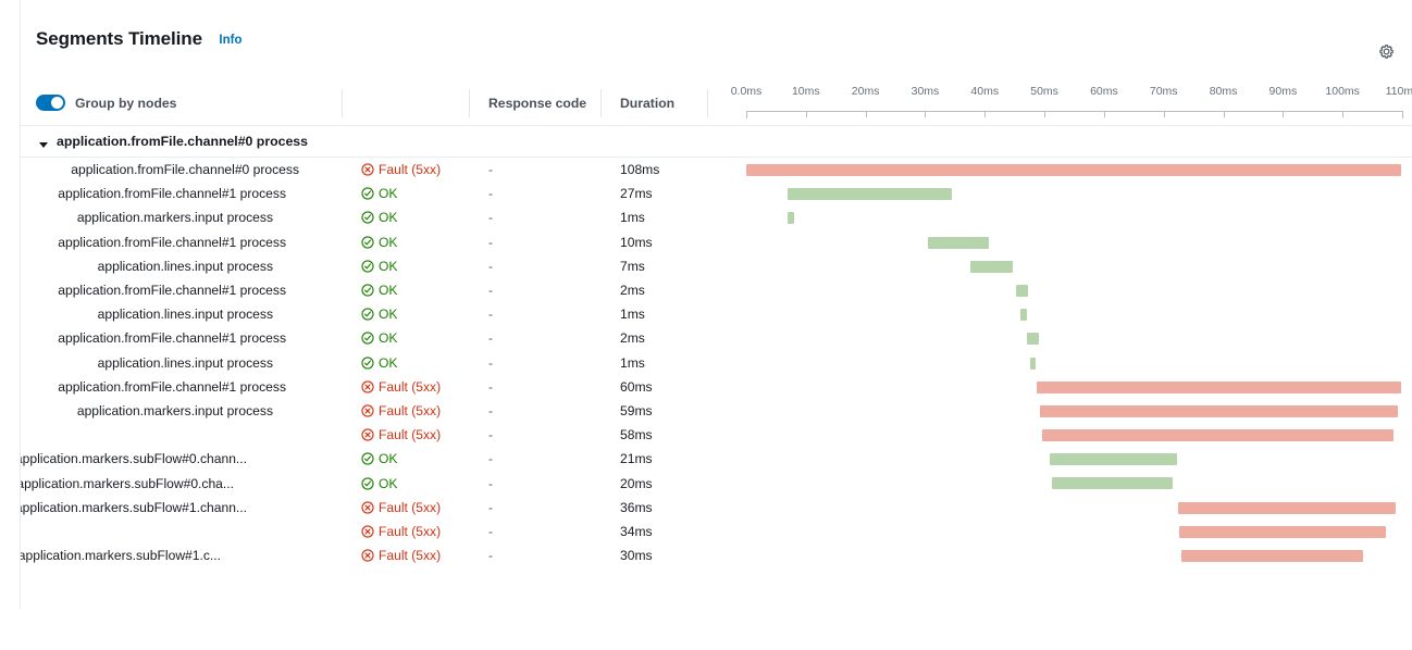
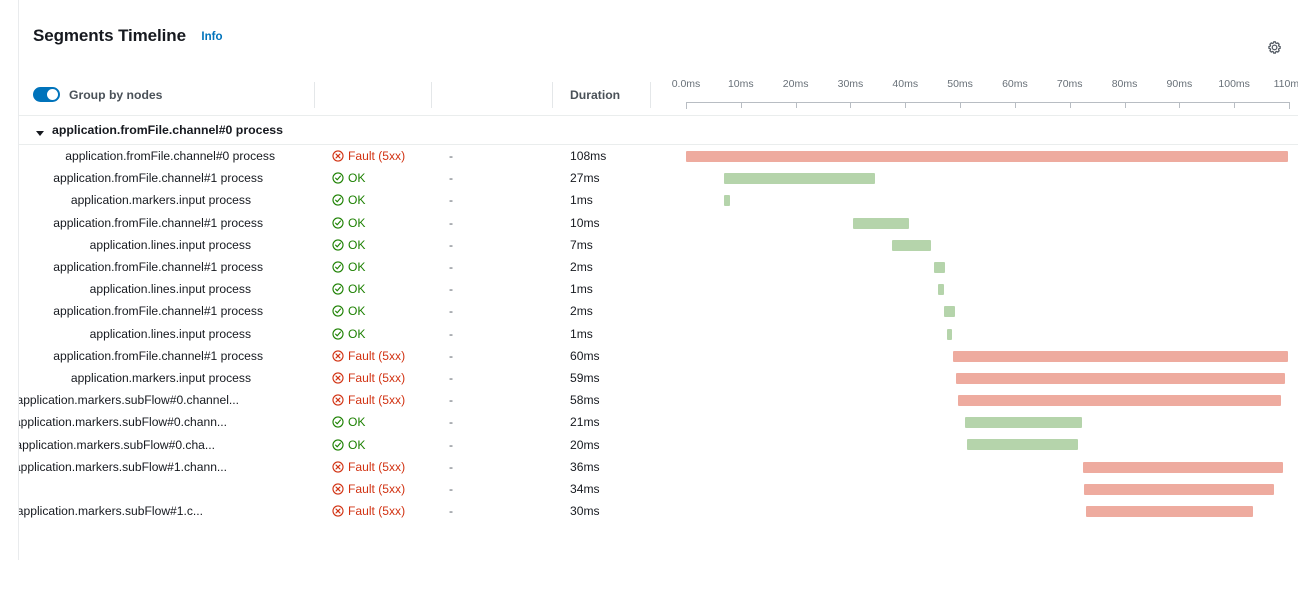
  Segments Timeline Info
  Group by nodes
- Response code
  Duration
  0.0ms
  10ms
  20ms
  30ms
  40ms
  50ms
  60ms
  70ms
  80ms
  90ms
  100ms
  110m
  application.fromFile.channel#0 process
  application.fromFile.channel#0 process
  Fault (5xx)
  -
  108ms
  application.fromFile.channel#1 process
  OK
  -
  27ms
  application.markers.input process
  OK
  -
  1ms
  application.fromFile.channel#1 process
  OK
  -
  10ms
  application.lines.input process
  OK
  -
  7ms
  application.fromFile.channel#1 process
  OK
  -
  2ms
  application.lines.input process
  OK
  -
  1ms
  application.fromFile.channel#1 process
  OK
  -
  2ms
  application.lines.input process
  OK
  -
  1ms
  application.fromFile.channel#1 process
  Fault (5xx)
  -
  60ms
  application.markers.input process
  Fault (5xx)
  -
  59ms
+ application.markers.subFlow#0.channel...
  Fault (5xx)
  -
  58ms
  pplication.markers.subFlow#0.chann...
  OK
  -
  21ms
  application.markers.subFlow#0.cha...
  OK
  -
  20ms
  pplication.markers.subFlow#1.chann...
  Fault (5xx)
  -
  36ms
  Fault (5xx)
  -
  34ms
  application.markers.subFlow#1.c...
  Fault (5xx)
  -
  30ms
